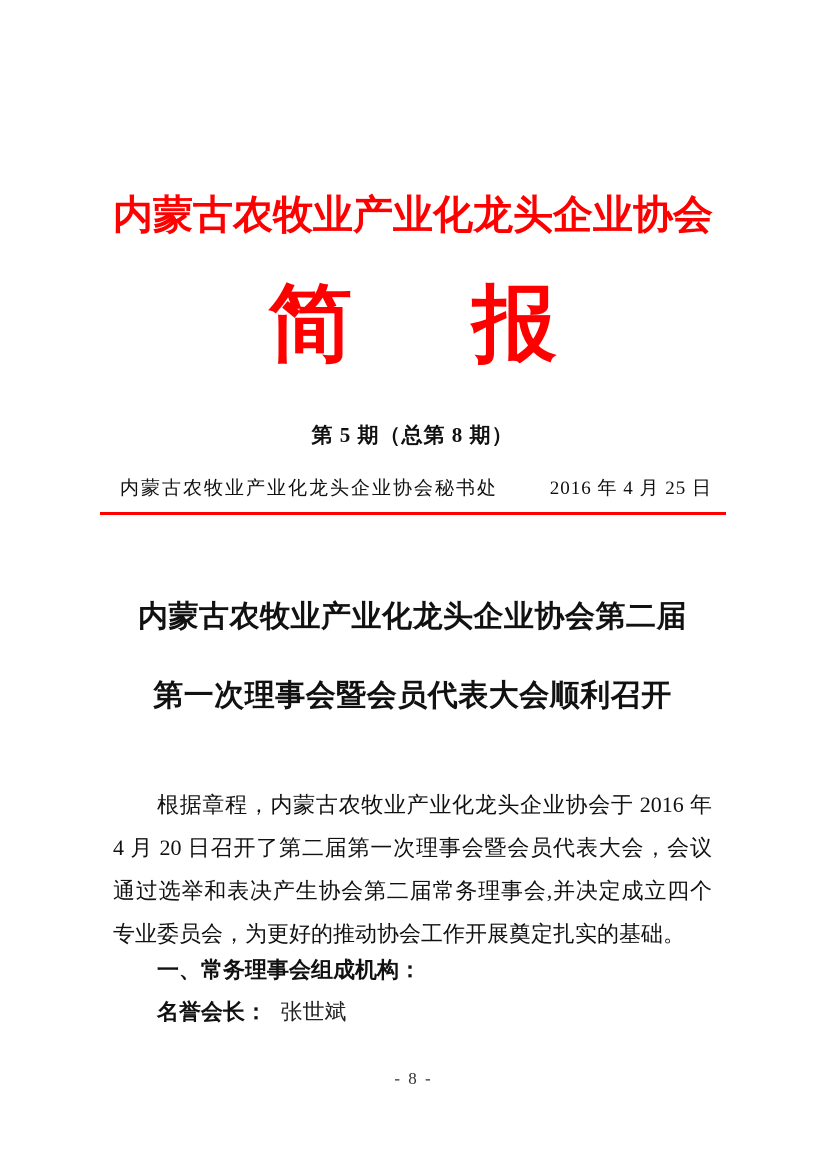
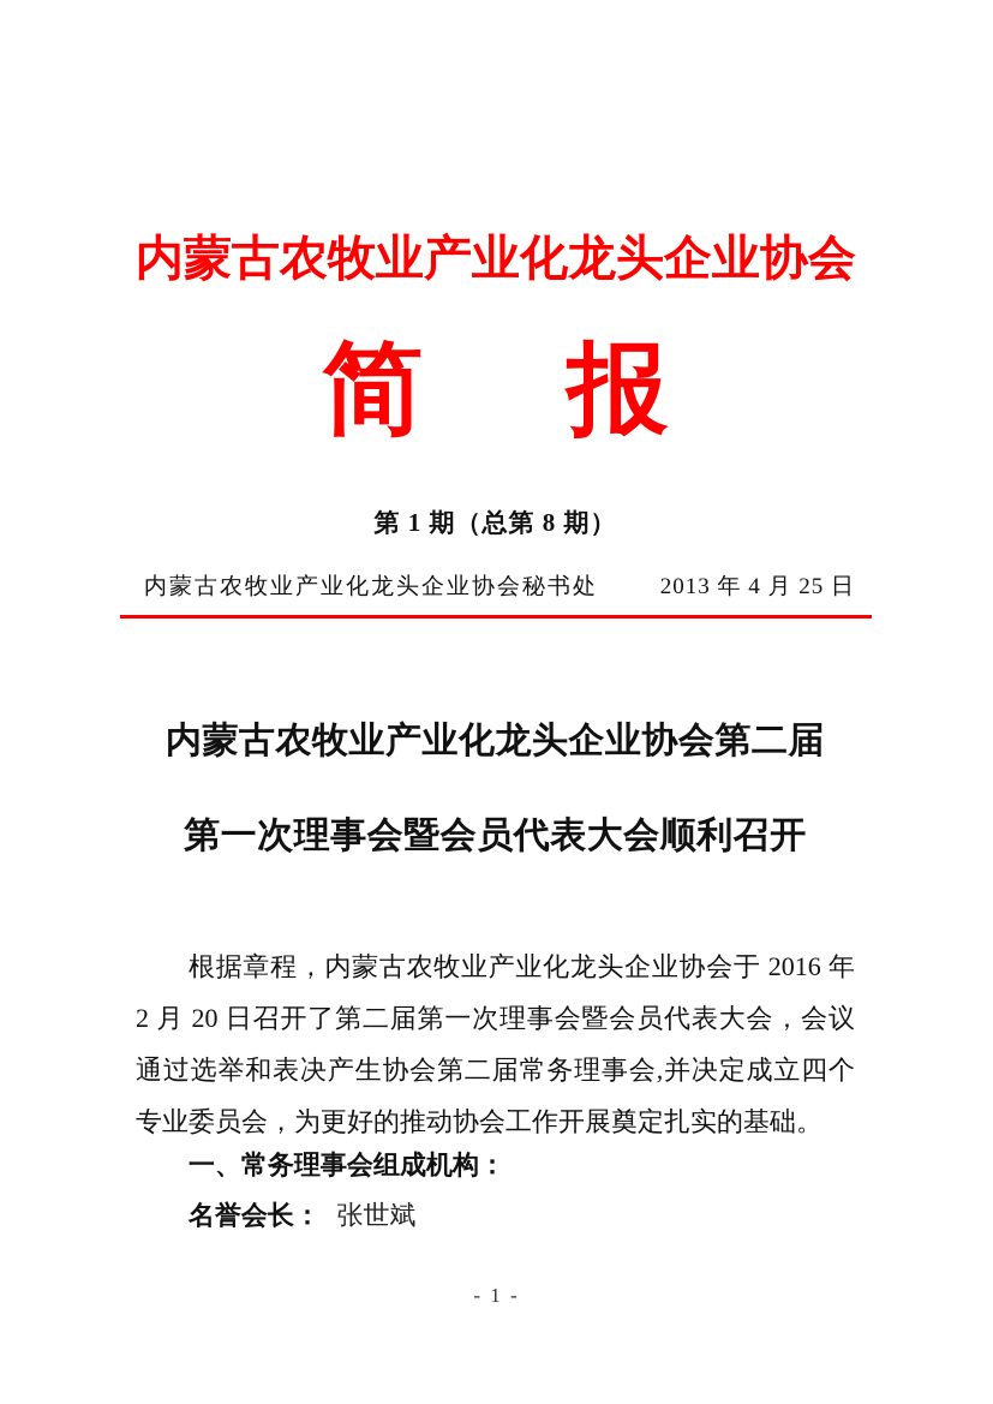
  内蒙古农牧业产业化龙头企业协会
  简
  报
- 第 5 期（总第 8 期）
+ 第 1 期（总第 8 期）
  内蒙古农牧业产业化龙头企业协会秘书处
- 2016 年 4 月 25 日
+ 2013 年 4 月 25 日
  内蒙古农牧业产业化龙头企业协会第二届
  第一次理事会暨会员代表大会顺利召开
- 根据章程，内蒙古农牧业产业化龙头企业协会于 2016 年 4 月 20 日召开了第二届第一次理事会暨会员代表大会，会议通过选举和表决产生协会第二届常务理事会,并决定成立四个专业委员会，为更好的推动协会工作开展奠定扎实的基础。
+ 根据章程，内蒙古农牧业产业化龙头企业协会于 2016 年 2 月 20 日召开了第二届第一次理事会暨会员代表大会，会议通过选举和表决产生协会第二届常务理事会,并决定成立四个专业委员会，为更好的推动协会工作开展奠定扎实的基础。
  一、常务理事会组成机构：
  名誉会长： 张世斌
- - 8 -
+ - 1 -
